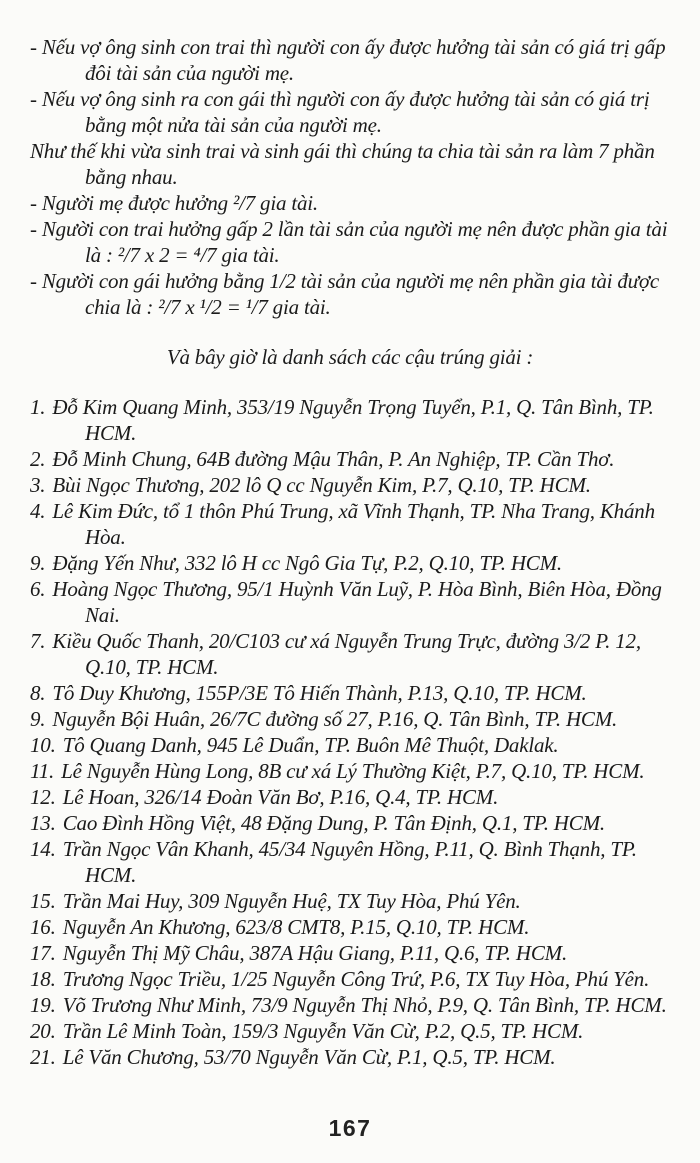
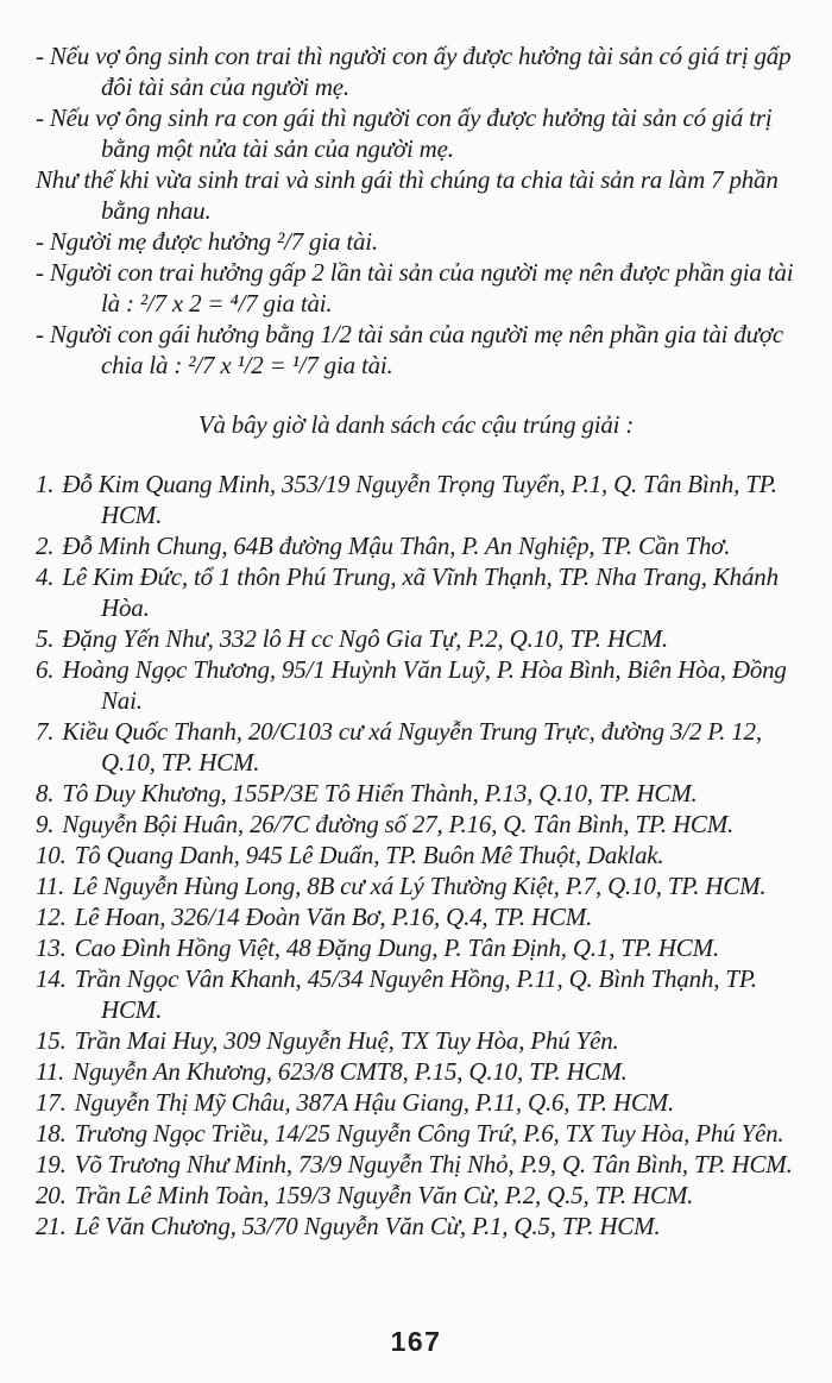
  - Nếu vợ ông sinh con trai thì người con ấy được hưởng tài sản có giá trị gấp đôi tài sản của người mẹ.
  - Nếu vợ ông sinh ra con gái thì người con ấy được hưởng tài sản có giá trị bằng một nửa tài sản của người mẹ.
  Như thế khi vừa sinh trai và sinh gái thì chúng ta chia tài sản ra làm 7 phần bằng nhau.
  - Người mẹ được hưởng ²/7 gia tài.
  - Người con trai hưởng gấp 2 lần tài sản của người mẹ nên được phần gia tài là : ²/7 x 2 = ⁴/7 gia tài.
  - Người con gái hưởng bằng 1/2 tài sản của người mẹ nên phần gia tài được chia là : ²/7 x ¹/2 = ¹/7 gia tài.
  Và bây giờ là danh sách các cậu trúng giải :
  1. Đỗ Kim Quang Minh, 353/19 Nguyễn Trọng Tuyển, P.1, Q. Tân Bình, TP. HCM.
  2. Đỗ Minh Chung, 64B đường Mậu Thân, P. An Nghiệp, TP. Cần Thơ.
- 3. Bùi Ngọc Thương, 202 lô Q cc Nguyễn Kim, P.7, Q.10, TP. HCM.
  4. Lê Kim Đức, tổ 1 thôn Phú Trung, xã Vĩnh Thạnh, TP. Nha Trang, Khánh Hòa.
- 9. Đặng Yến Như, 332 lô H cc Ngô Gia Tự, P.2, Q.10, TP. HCM.
+ 5. Đặng Yến Như, 332 lô H cc Ngô Gia Tự, P.2, Q.10, TP. HCM.
  6. Hoàng Ngọc Thương, 95/1 Huỳnh Văn Luỹ, P. Hòa Bình, Biên Hòa, Đồng Nai.
  7. Kiều Quốc Thanh, 20/C103 cư xá Nguyễn Trung Trực, đường 3/2 P. 12, Q.10, TP. HCM.
  8. Tô Duy Khương, 155P/3E Tô Hiến Thành, P.13, Q.10, TP. HCM.
  9. Nguyễn Bội Huân, 26/7C đường số 27, P.16, Q. Tân Bình, TP. HCM.
  10. Tô Quang Danh, 945 Lê Duẩn, TP. Buôn Mê Thuột, Daklak.
  11. Lê Nguyễn Hùng Long, 8B cư xá Lý Thường Kiệt, P.7, Q.10, TP. HCM.
  12. Lê Hoan, 326/14 Đoàn Văn Bơ, P.16, Q.4, TP. HCM.
  13. Cao Đình Hồng Việt, 48 Đặng Dung, P. Tân Định, Q.1, TP. HCM.
  14. Trần Ngọc Vân Khanh, 45/34 Nguyên Hồng, P.11, Q. Bình Thạnh, TP. HCM.
  15. Trần Mai Huy, 309 Nguyễn Huệ, TX Tuy Hòa, Phú Yên.
- 16. Nguyễn An Khương, 623/8 CMT8, P.15, Q.10, TP. HCM.
+ 11. Nguyễn An Khương, 623/8 CMT8, P.15, Q.10, TP. HCM.
  17. Nguyễn Thị Mỹ Châu, 387A Hậu Giang, P.11, Q.6, TP. HCM.
- 18. Trương Ngọc Triều, 1/25 Nguyễn Công Trứ, P.6, TX Tuy Hòa, Phú Yên.
+ 18. Trương Ngọc Triều, 14/25 Nguyễn Công Trứ, P.6, TX Tuy Hòa, Phú Yên.
  19. Võ Trương Như Minh, 73/9 Nguyễn Thị Nhỏ, P.9, Q. Tân Bình, TP. HCM.
  20. Trần Lê Minh Toàn, 159/3 Nguyễn Văn Cừ, P.2, Q.5, TP. HCM.
  21. Lê Văn Chương, 53/70 Nguyễn Văn Cừ, P.1, Q.5, TP. HCM.
  167
